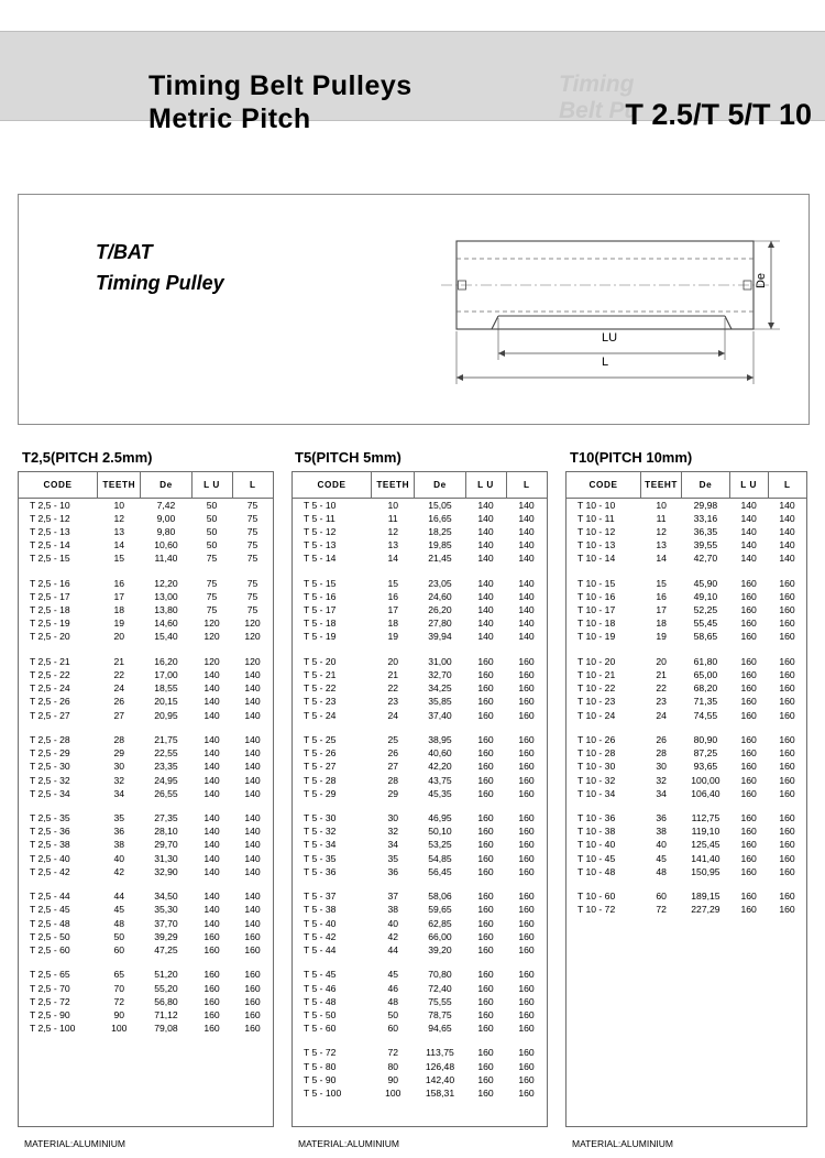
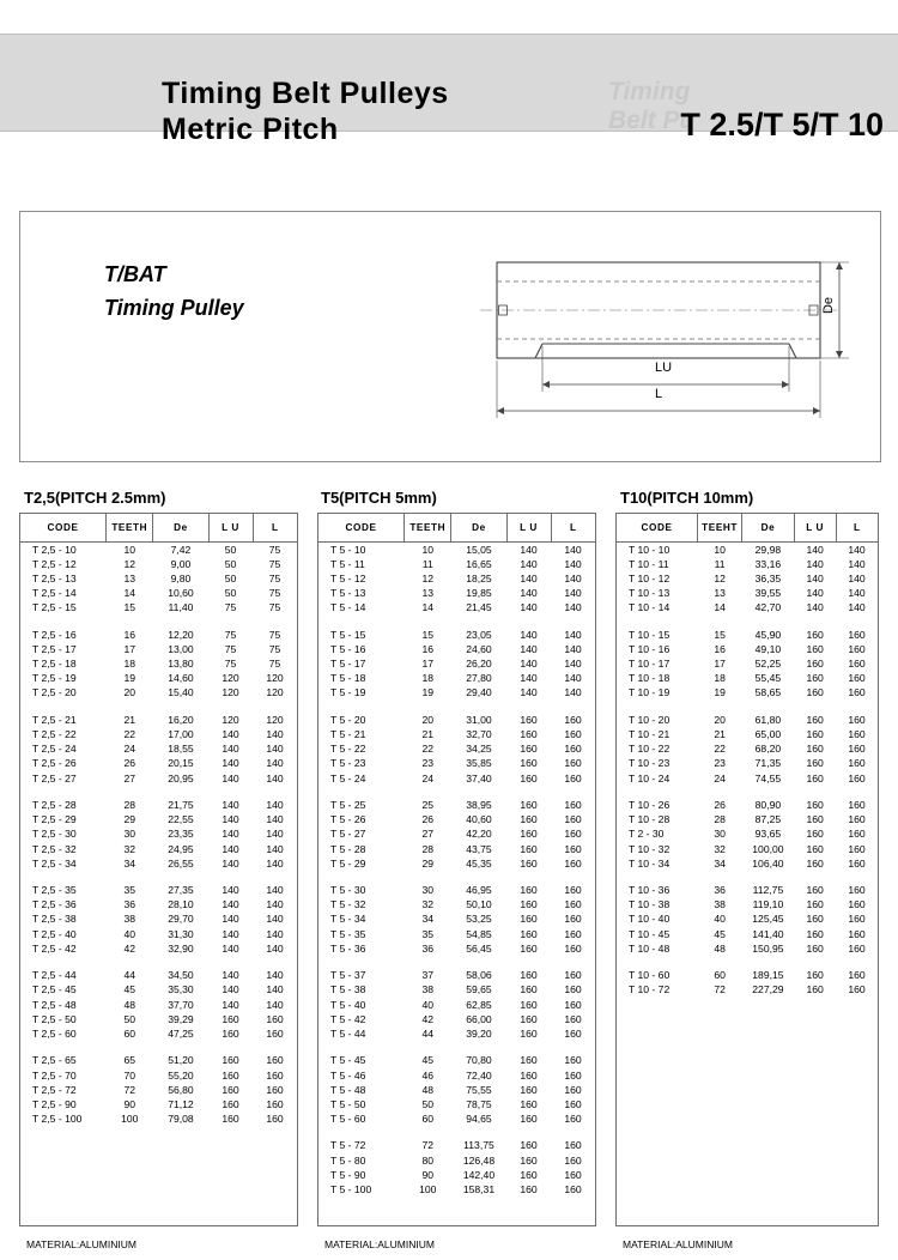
  Belt Pu
  Timing Belt Pulleys
  Metric Pitch
  T 2.5/T 5/T 10
  T/BAT
  Timing Pulley
  LU
  L
  T2,5(PITCH 2.5mm)
  T5(PITCH 5mm)
  T10(PITCH 10mm)
  CODE	TEETH	De	L U	L
  T 2,5 - 10	10	7,42	50	75
  T 2,5 - 12	12	9,00	50	75
  T 2,5 - 13	13	9,80	50	75
  T 2,5 - 14	14	10,60	50	75
  T 2,5 - 15	15	11,40	75	75
  T 2,5 - 16	16	12,20	75	75
  T 2,5 - 17	17	13,00	75	75
  T 2,5 - 18	18	13,80	75	75
  T 2,5 - 19	19	14,60	120	120
  T 2,5 - 20	20	15,40	120	120
  T 2,5 - 21	21	16,20	120	120
  T 2,5 - 22	22	17,00	140	140
  T 2,5 - 24	24	18,55	140	140
  T 2,5 - 26	26	20,15	140	140
  T 2,5 - 27	27	20,95	140	140
  T 2,5 - 28	28	21,75	140	140
  T 2,5 - 29	29	22,55	140	140
  T 2,5 - 30	30	23,35	140	140
  T 2,5 - 32	32	24,95	140	140
  T 2,5 - 34	34	26,55	140	140
  T 2,5 - 35	35	27,35	140	140
  T 2,5 - 36	36	28,10	140	140
  T 2,5 - 38	38	29,70	140	140
  T 2,5 - 40	40	31,30	140	140
  T 2,5 - 42	42	32,90	140	140
  T 2,5 - 44	44	34,50	140	140
  T 2,5 - 45	45	35,30	140	140
  T 2,5 - 48	48	37,70	140	140
  T 2,5 - 50	50	39,29	160	160
  T 2,5 - 60	60	47,25	160	160
  T 2,5 - 65	65	51,20	160	160
  T 2,5 - 70	70	55,20	160	160
  T 2,5 - 72	72	56,80	160	160
  T 2,5 - 90	90	71,12	160	160
  T 2,5 - 100	100	79,08	160	160
  CODE	TEETH	De	L U	L
  T 5 - 10	10	15,05	140	140
  T 5 - 11	11	16,65	140	140
  T 5 - 12	12	18,25	140	140
  T 5 - 13	13	19,85	140	140
  T 5 - 14	14	21,45	140	140
  T 5 - 15	15	23,05	140	140
  T 5 - 16	16	24,60	140	140
  T 5 - 17	17	26,20	140	140
  T 5 - 18	18	27,80	140	140
- T 5 - 19	19	39,94	140	140
+ T 5 - 19	19	29,40	140	140
  T 5 - 20	20	31,00	160	160
  T 5 - 21	21	32,70	160	160
  T 5 - 22	22	34,25	160	160
  T 5 - 23	23	35,85	160	160
  T 5 - 24	24	37,40	160	160
  T 5 - 25	25	38,95	160	160
  T 5 - 26	26	40,60	160	160
  T 5 - 27	27	42,20	160	160
  T 5 - 28	28	43,75	160	160
  T 5 - 29	29	45,35	160	160
  T 5 - 30	30	46,95	160	160
  T 5 - 32	32	50,10	160	160
  T 5 - 34	34	53,25	160	160
  T 5 - 35	35	54,85	160	160
  T 5 - 36	36	56,45	160	160
  T 5 - 37	37	58,06	160	160
  T 5 - 38	38	59,65	160	160
  T 5 - 40	40	62,85	160	160
  T 5 - 42	42	66,00	160	160
  T 5 - 44	44	39,20	160	160
  T 5 - 45	45	70,80	160	160
  T 5 - 46	46	72,40	160	160
  T 5 - 48	48	75,55	160	160
  T 5 - 50	50	78,75	160	160
  T 5 - 60	60	94,65	160	160
  T 5 - 72	72	113,75	160	160
  T 5 - 80	80	126,48	160	160
  T 5 - 90	90	142,40	160	160
  T 5 - 100	100	158,31	160	160
  CODE	TEEHT	De	L U	L
  T 10 - 10	10	29,98	140	140
  T 10 - 11	11	33,16	140	140
  T 10 - 12	12	36,35	140	140
  T 10 - 13	13	39,55	140	140
  T 10 - 14	14	42,70	140	140
  T 10 - 15	15	45,90	160	160
  T 10 - 16	16	49,10	160	160
  T 10 - 17	17	52,25	160	160
  T 10 - 18	18	55,45	160	160
  T 10 - 19	19	58,65	160	160
  T 10 - 20	20	61,80	160	160
  T 10 - 21	21	65,00	160	160
  T 10 - 22	22	68,20	160	160
  T 10 - 23	23	71,35	160	160
  T 10 - 24	24	74,55	160	160
  T 10 - 26	26	80,90	160	160
  T 10 - 28	28	87,25	160	160
- T 10 - 30	30	93,65	160	160
+ T 2 - 30	30	93,65	160	160
  T 10 - 32	32	100,00	160	160
  T 10 - 34	34	106,40	160	160
  T 10 - 36	36	112,75	160	160
  T 10 - 38	38	119,10	160	160
  T 10 - 40	40	125,45	160	160
  T 10 - 45	45	141,40	160	160
  T 10 - 48	48	150,95	160	160
  T 10 - 60	60	189,15	160	160
  T 10 - 72	72	227,29	160	160
  MATERIAL:ALUMINIUM
  MATERIAL:ALUMINIUM
  MATERIAL:ALUMINIUM
